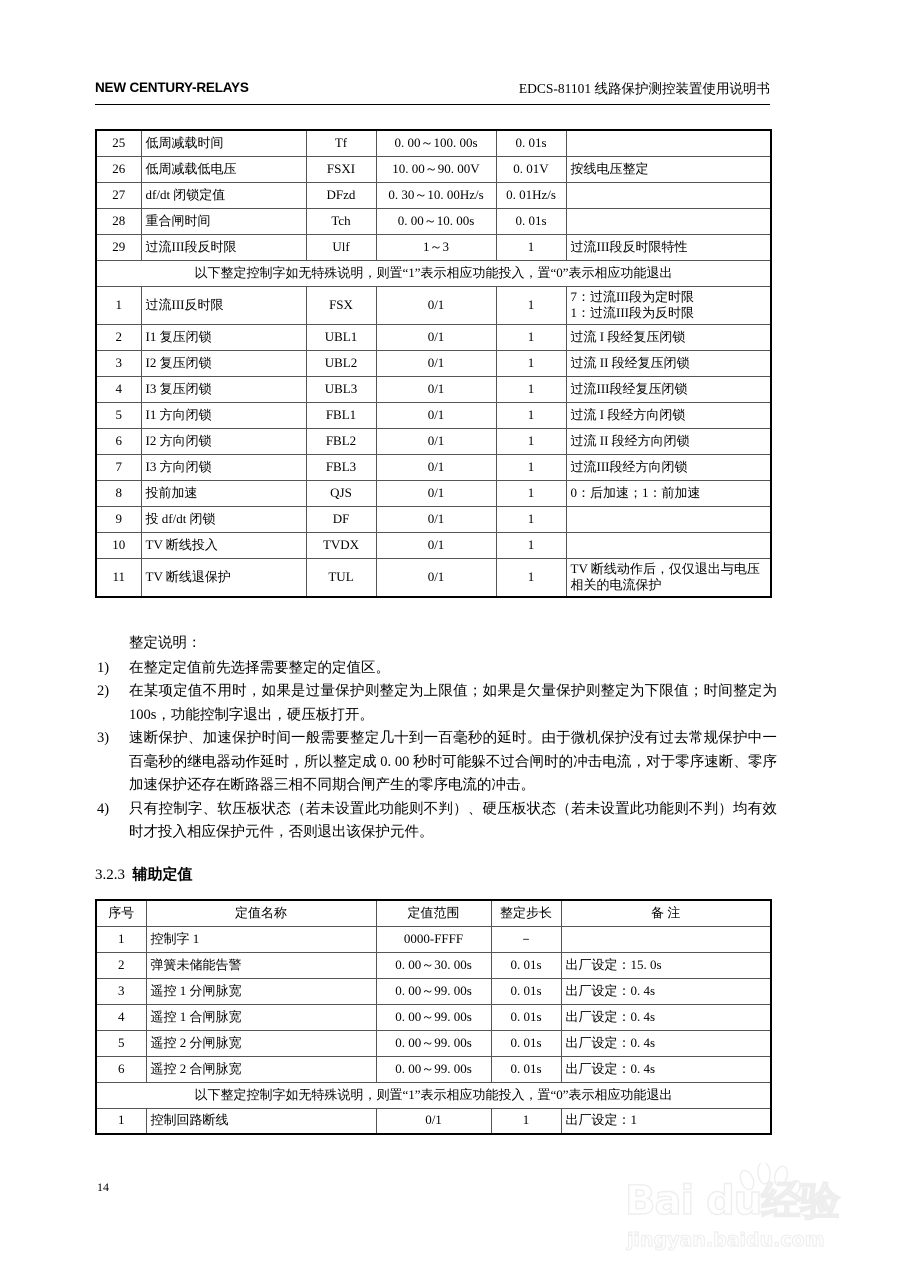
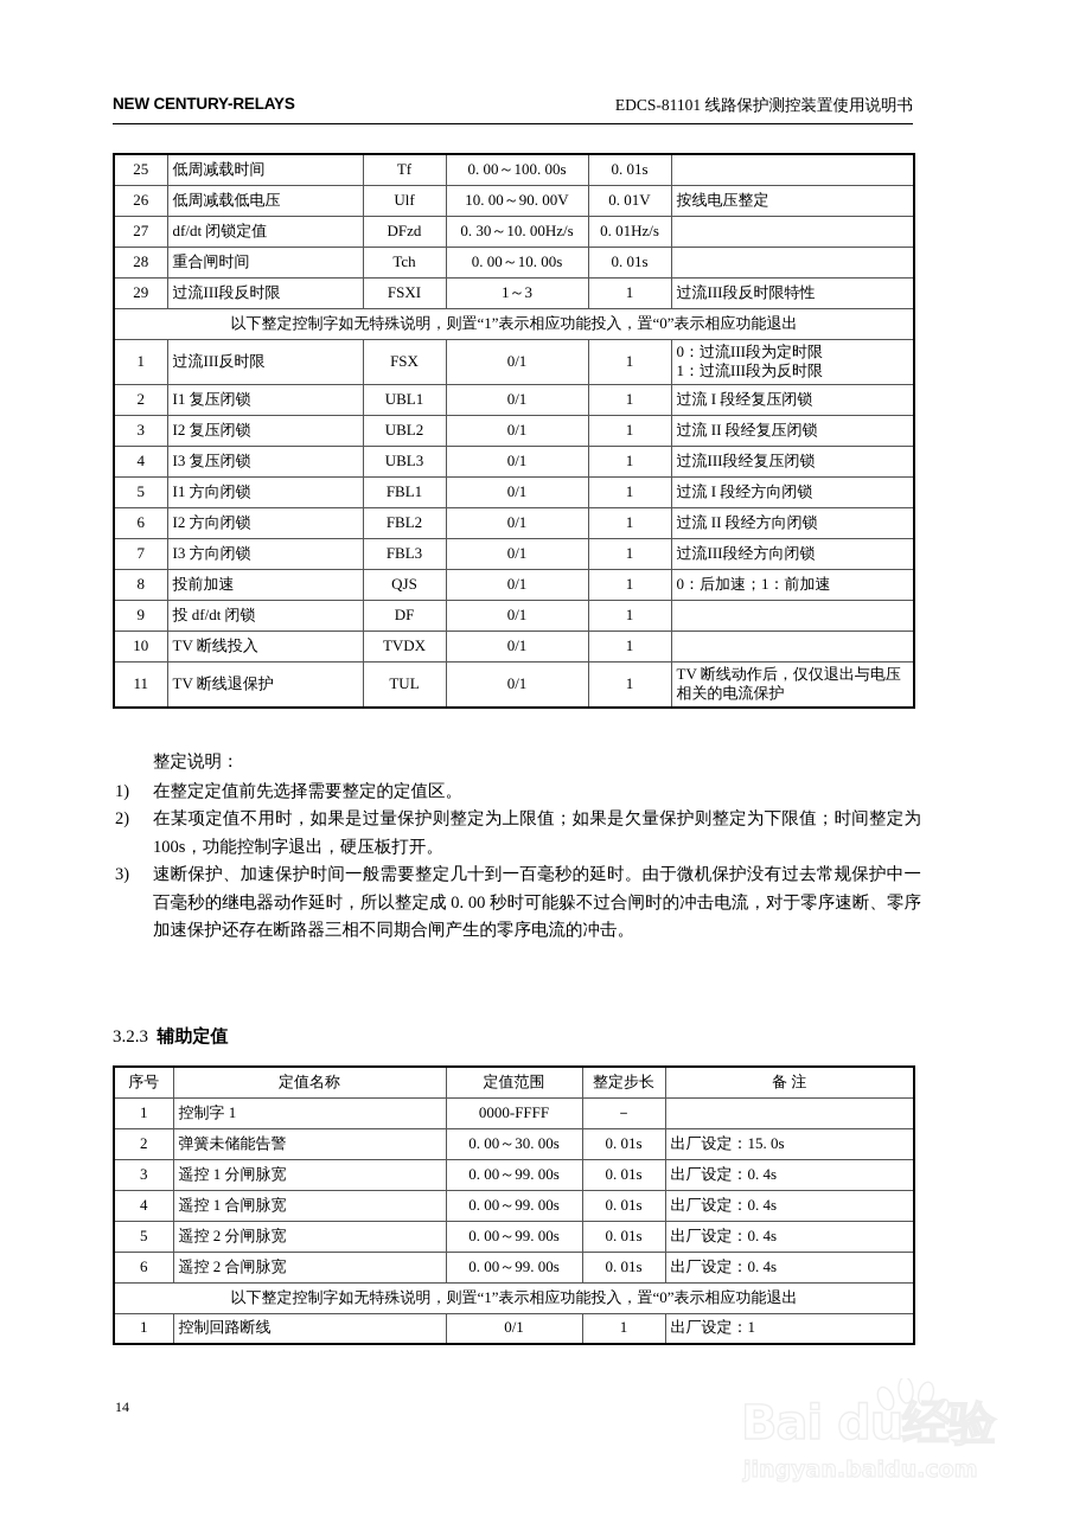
  NEW CENTURY-RELAYS
  EDCS-81101 线路保护测控装置使用说明书
  25	低周减载时间	Tf	0. 00～100. 00s	0. 01s
- 26	低周减载低电压	FSXI	10. 00～90. 00V	0. 01V	按线电压整定
+ 26	低周减载低电压	Ulf	10. 00～90. 00V	0. 01V	按线电压整定
  27	df/dt 闭锁定值	DFzd	0. 30～10. 00Hz/s	0. 01Hz/s
  28	重合闸时间	Tch	0. 00～10. 00s	0. 01s
- 29	过流III段反时限	Ulf	1～3	1	过流III段反时限特性
+ 29	过流III段反时限	FSXI	1～3	1	过流III段反时限特性
  以下整定控制字如无特殊说明，则置“1”表示相应功能投入，置“0”表示相应功能退出
- 1	过流III反时限	FSX	0/1	1	7：过流III段为定时限1：过流III段为反时限
+ 1	过流III反时限	FSX	0/1	1	0：过流III段为定时限1：过流III段为反时限
  2	I1 复压闭锁	UBL1	0/1	1	过流 I 段经复压闭锁
  3	I2 复压闭锁	UBL2	0/1	1	过流 II 段经复压闭锁
  4	I3 复压闭锁	UBL3	0/1	1	过流III段经复压闭锁
  5	I1 方向闭锁	FBL1	0/1	1	过流 I 段经方向闭锁
  6	I2 方向闭锁	FBL2	0/1	1	过流 II 段经方向闭锁
  7	I3 方向闭锁	FBL3	0/1	1	过流III段经方向闭锁
  8	投前加速	QJS	0/1	1	0：后加速；1：前加速
  9	投 df/dt 闭锁	DF	0/1	1
  10	TV 断线投入	TVDX	0/1	1
  11	TV 断线退保护	TUL	0/1	1	TV 断线动作后，仅仅退出与电压相关的电流保护
  整定说明：
  1)
  在整定定值前先选择需要整定的定值区。
  2)
  在某项定值不用时，如果是过量保护则整定为上限值；如果是欠量保护则整定为下限值；时间整定为 100s，功能控制字退出，硬压板打开。
  3)
  速断保护、加速保护时间一般需要整定几十到一百毫秒的延时。由于微机保护没有过去常规保护中一百毫秒的继电器动作延时，所以整定成 0. 00 秒时可能躲不过合闸时的冲击电流，对于零序速断、零序加速保护还存在断路器三相不同期合闸产生的零序电流的冲击。
- 4)
- 只有控制字、软压板状态（若未设置此功能则不判）、硬压板状态（若未设置此功能则不判）均有效时才投入相应保护元件，否则退出该保护元件。
  3.2.3 辅助定值
  序号	定值名称	定值范围	整定步长	备 注
  1	控制字 1	0000-FFFF	－
  2	弹簧未储能告警	0. 00～30. 00s	0. 01s	出厂设定：15. 0s
  3	遥控 1 分闸脉宽	0. 00～99. 00s	0. 01s	出厂设定：0. 4s
  4	遥控 1 合闸脉宽	0. 00～99. 00s	0. 01s	出厂设定：0. 4s
  5	遥控 2 分闸脉宽	0. 00～99. 00s	0. 01s	出厂设定：0. 4s
  6	遥控 2 合闸脉宽	0. 00～99. 00s	0. 01s	出厂设定：0. 4s
  以下整定控制字如无特殊说明，则置“1”表示相应功能投入，置“0”表示相应功能退出
  1	控制回路断线	0/1	1	出厂设定：1
  14
